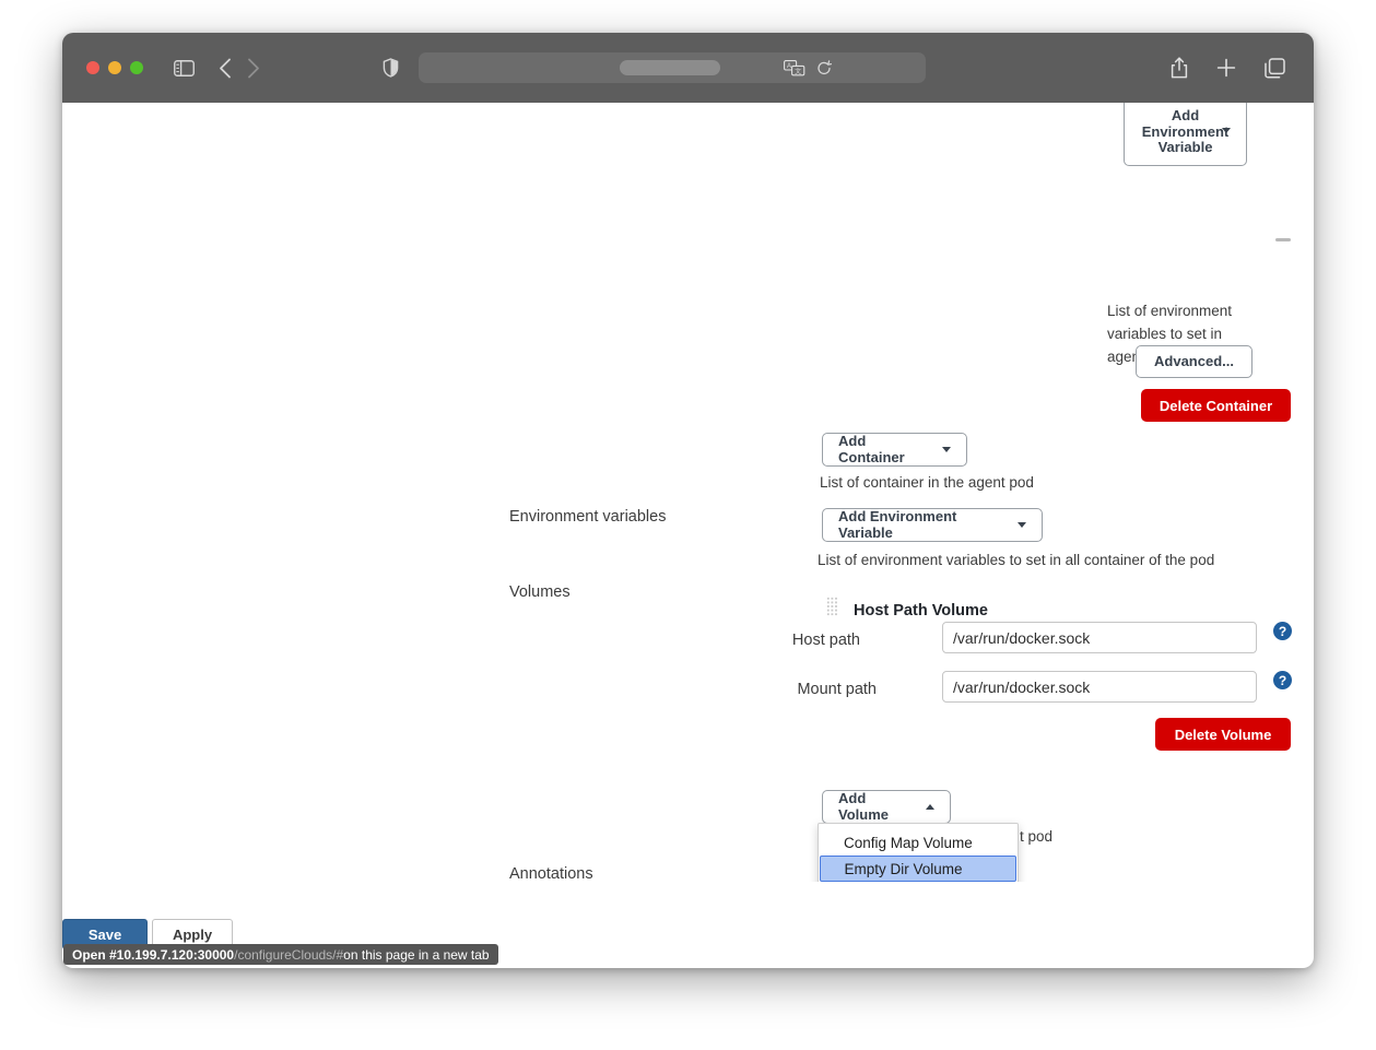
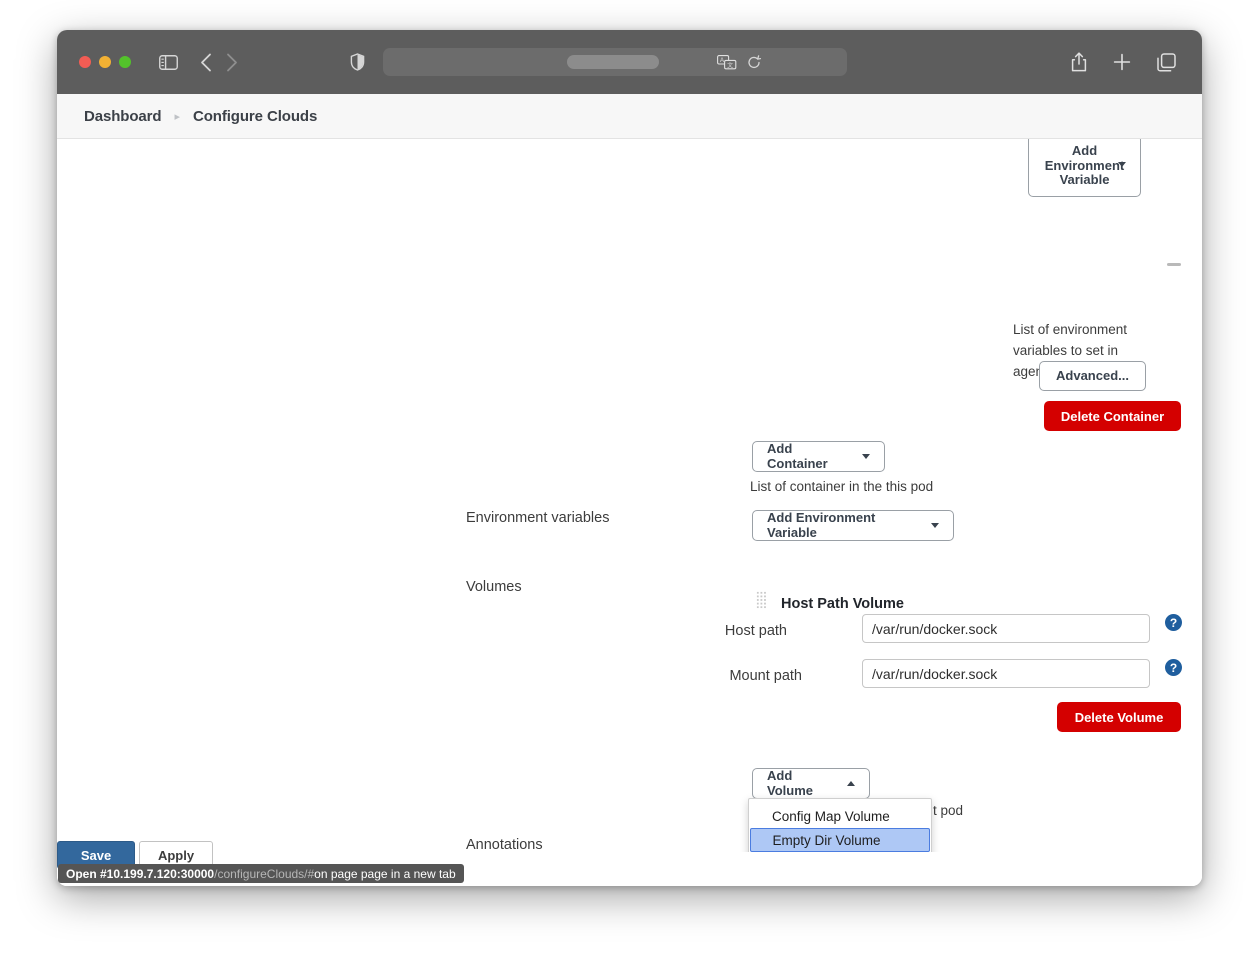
+ Dashboard
+ ▸
+ Configure Clouds
  Add Environment Variable
  List of environment variables to set in age
  Advanced...
  Delete Container
  Add Container
- List of container in the agent pod
+ List of container in the this pod
  Environment variables
  Add Environment Variable
- List of environment variables to set in all container of the pod
  Volumes
  Host Path Volume
  Host path
  /var/run/docker.sock
  ?
  Mount path
  /var/run/docker.sock
  ?
  Delete Volume
  Add Volume
  t pod
  Annotations
  Config Map Volume
  Empty Dir Volume
  Save
  Apply
  Open #10.199.7.120:30000
  /configureClouds/#
- on this page in a new tab
+ on page page in a new tab
